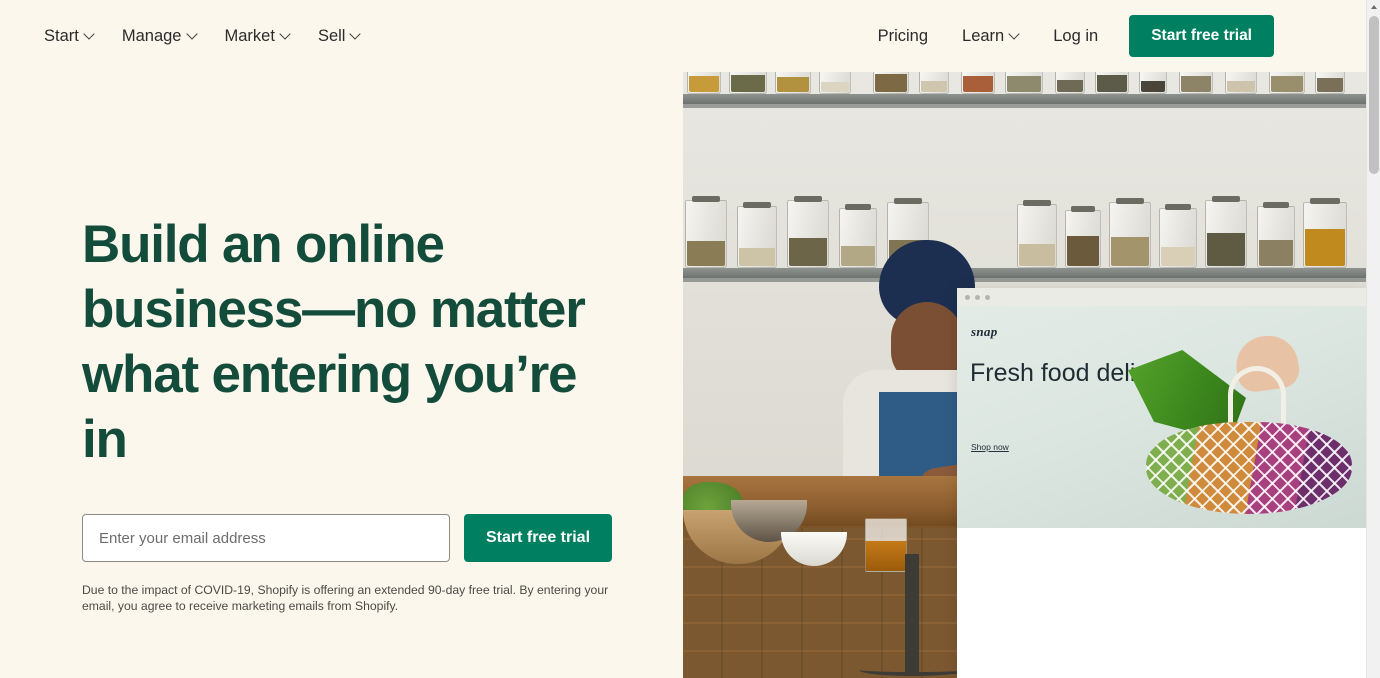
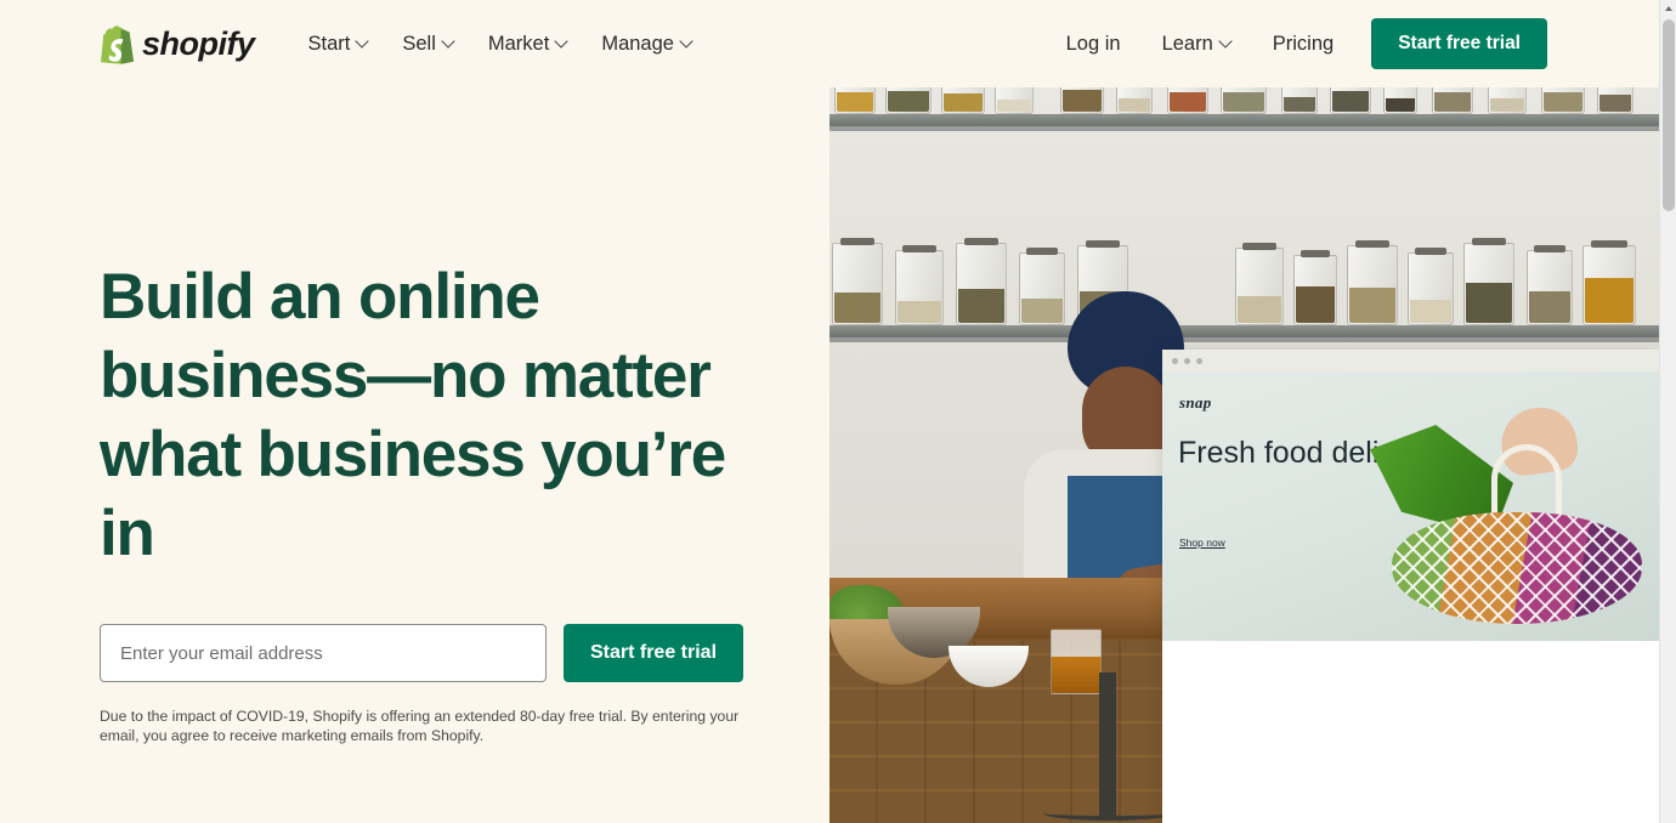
+ shopify
  Start
- Manage
+ Sell
  Market
- Sell
+ Manage
- Pricing
+ Log in
  Learn
- Log in
+ Pricing
  Start free trial
- Build an online business—no matter what entering you’re in
+ Build an online business—no matter what business you’re in
  Enter your email address
  Start free trial
- Due to the impact of COVID-19, Shopify is offering an extended 90-day free trial. By entering your email, you agree to receive marketing emails from Shopify.
+ Due to the impact of COVID-19, Shopify is offering an extended 80-day free trial. By entering your email, you agree to receive marketing emails from Shopify.
  snap
  Shop now
